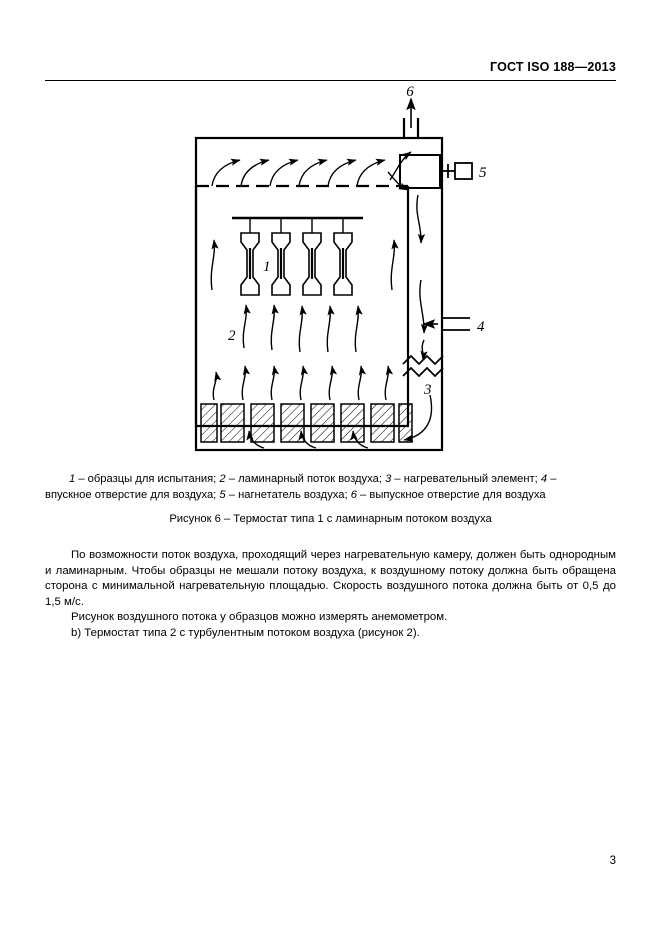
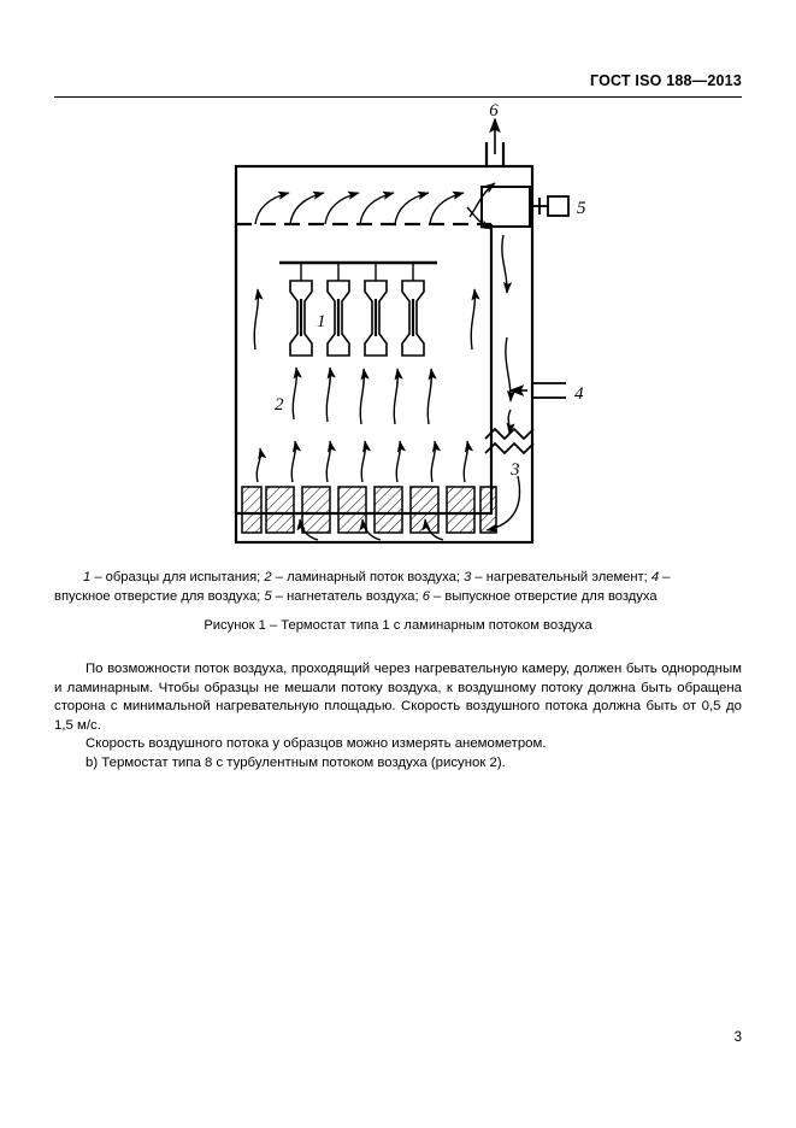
  ГОСТ ISO 188—2013
  6
  5
  4
  3
  1
  2
  1 – образцы для испытания; 2 – ламинарный поток воздуха; 3 – нагревательный элемент; 4 –
  впускное отверстие для воздуха; 5 – нагнетатель воздуха; 6 – выпускное отверстие для воздуха
- Рисунок 6 – Термостат типа 1 с ламинарным потоком воздуха
+ Рисунок 1 – Термостат типа 1 с ламинарным потоком воздуха
  По возможности поток воздуха, проходящий через нагревательную камеру, должен быть однородным и ламинарным. Чтобы образцы не мешали потоку воздуха, к воздушному потоку должна быть обращена сторона с минимальной нагревательную площадью. Скорость воздушного потока должна быть от 0,5 до 1,5 м/с.
- Рисунок воздушного потока у образцов можно измерять анемометром.
+ Скорость воздушного потока у образцов можно измерять анемометром.
- b) Термостат типа 2 с турбулентным потоком воздуха (рисунок 2).
+ b) Термостат типа 8 с турбулентным потоком воздуха (рисунок 2).
  3
